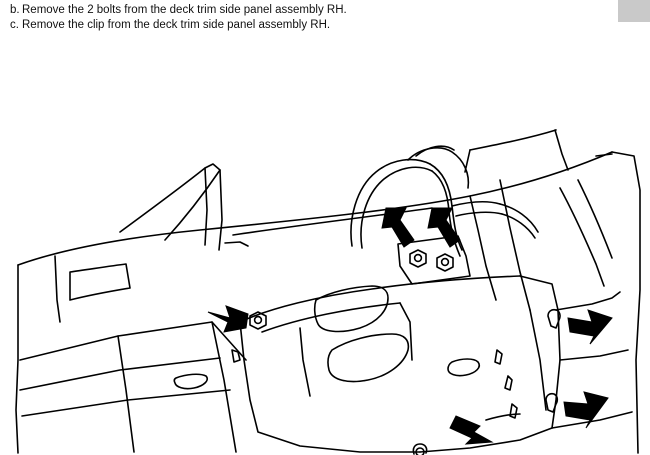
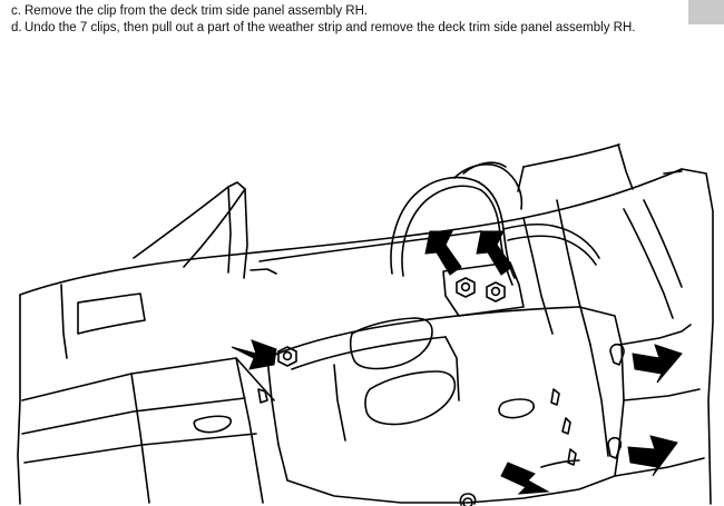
- b. Remove the 2 bolts from the deck trim side panel assembly RH.
  c. Remove the clip from the deck trim side panel assembly RH.
+ d. Undo the 7 clips, then pull out a part of the weather strip and remove the deck trim side panel assembly RH.
